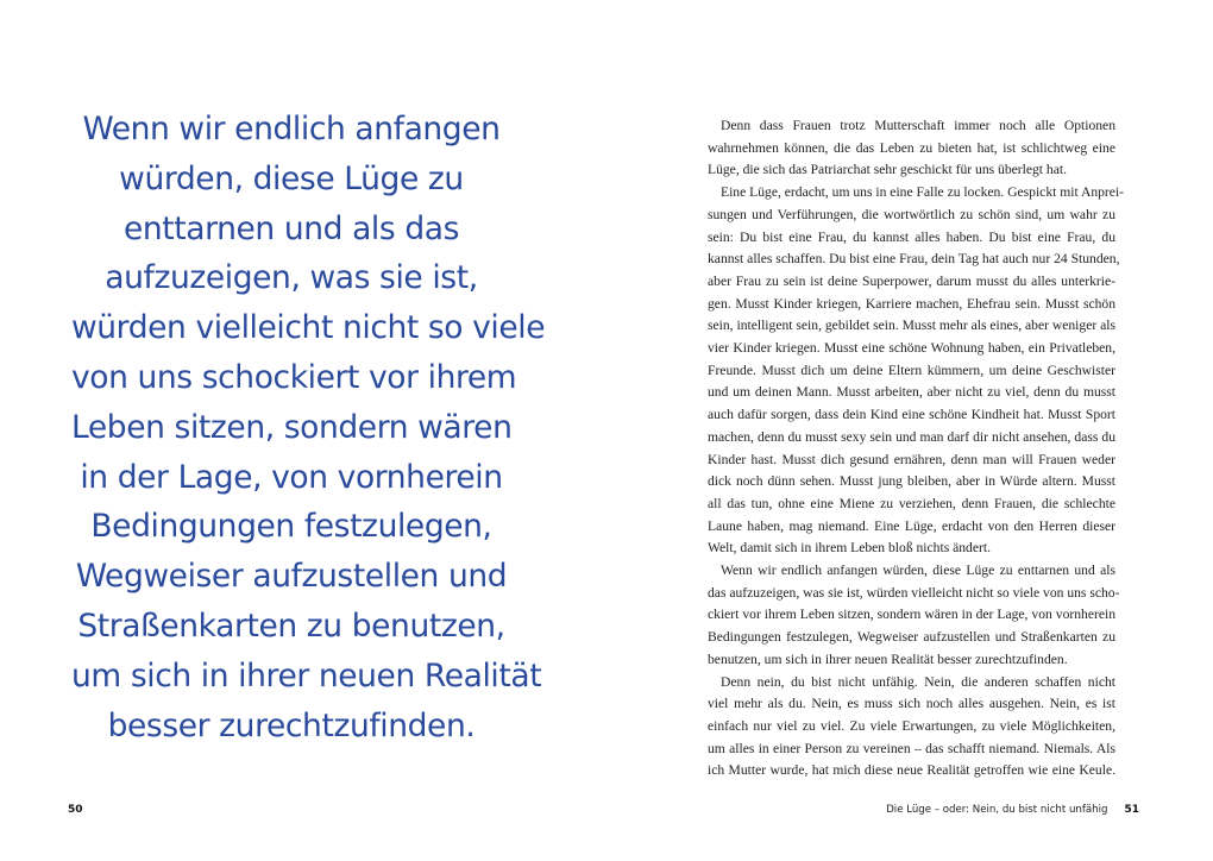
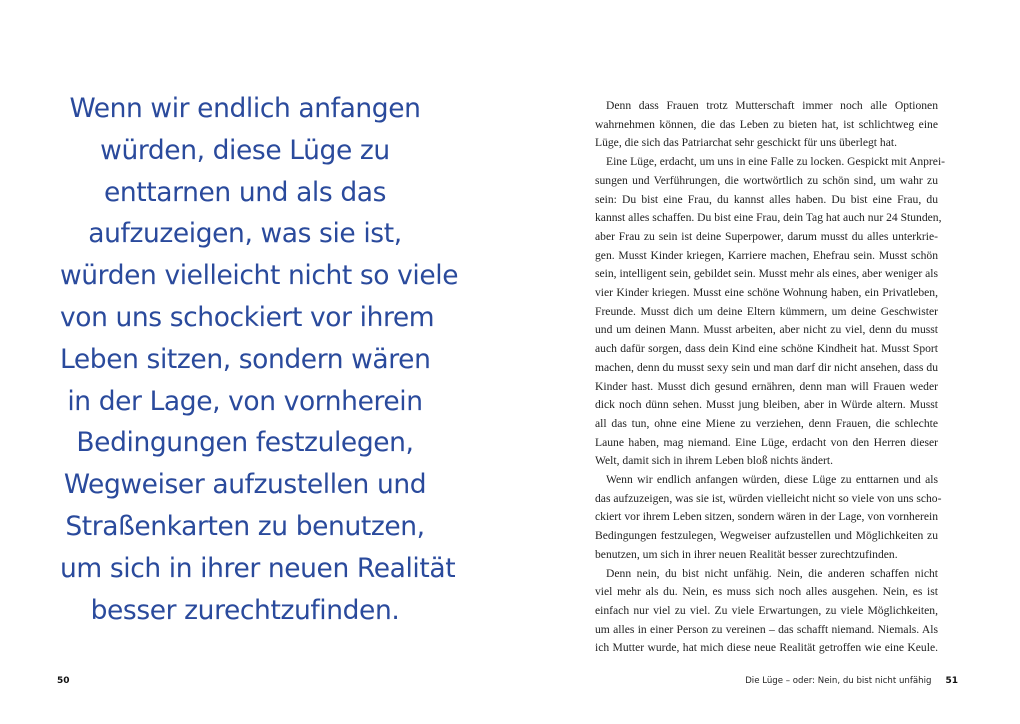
  Wenn wir endlich anfangen
  würden, diese Lüge zu
  enttarnen und als das
  aufzuzeigen, was sie ist,
  würden vielleicht nicht so viele
  von uns schockiert vor ihrem
  Leben sitzen, sondern wären
  in der Lage, von vornherein
  Bedingungen festzulegen,
  Wegweiser aufzustellen und
  Straßenkarten zu benutzen,
  um sich in ihrer neuen Realität
  besser zurechtzufinden.
  50
  Denn dass Frauen trotz Mutterschaft immer noch alle Optionen
  wahrnehmen können, die das Leben zu bieten hat, ist schlichtweg eine
  Lüge, die sich das Patriarchat sehr geschickt für uns überlegt hat.
  Eine Lüge, erdacht, um uns in eine Falle zu locken. Gespickt mit Anprei-
  sungen und Verführungen, die wortwörtlich zu schön sind, um wahr zu
  sein: Du bist eine Frau, du kannst alles haben. Du bist eine Frau, du
  kannst alles schaffen. Du bist eine Frau, dein Tag hat auch nur 24 Stunden,
  aber Frau zu sein ist deine Superpower, darum musst du alles unterkrie-
  gen. Musst Kinder kriegen, Karriere machen, Ehefrau sein. Musst schön
  sein, intelligent sein, gebildet sein. Musst mehr als eines, aber weniger als
  vier Kinder kriegen. Musst eine schöne Wohnung haben, ein Privatleben,
  Freunde. Musst dich um deine Eltern kümmern, um deine Geschwister
  und um deinen Mann. Musst arbeiten, aber nicht zu viel, denn du musst
  auch dafür sorgen, dass dein Kind eine schöne Kindheit hat. Musst Sport
  machen, denn du musst sexy sein und man darf dir nicht ansehen, dass du
  Kinder hast. Musst dich gesund ernähren, denn man will Frauen weder
  dick noch dünn sehen. Musst jung bleiben, aber in Würde altern. Musst
  all das tun, ohne eine Miene zu verziehen, denn Frauen, die schlechte
  Laune haben, mag niemand. Eine Lüge, erdacht von den Herren dieser
  Welt, damit sich in ihrem Leben bloß nichts ändert.
  Wenn wir endlich anfangen würden, diese Lüge zu enttarnen und als
  das aufzuzeigen, was sie ist, würden vielleicht nicht so viele von uns scho-
  ckiert vor ihrem Leben sitzen, sondern wären in der Lage, von vornherein
- Bedingungen festzulegen, Wegweiser aufzustellen und Straßenkarten zu
+ Bedingungen festzulegen, Wegweiser aufzustellen und Möglichkeiten zu
  benutzen, um sich in ihrer neuen Realität besser zurechtzufinden.
  Denn nein, du bist nicht unfähig. Nein, die anderen schaffen nicht
  viel mehr als du. Nein, es muss sich noch alles ausgehen. Nein, es ist
  einfach nur viel zu viel. Zu viele Erwartungen, zu viele Möglichkeiten,
  um alles in einer Person zu vereinen – das schafft niemand. Niemals. Als
  ich Mutter wurde, hat mich diese neue Realität getroffen wie eine Keule.
  Die Lüge – oder: Nein, du bist nicht unfähig
  51
